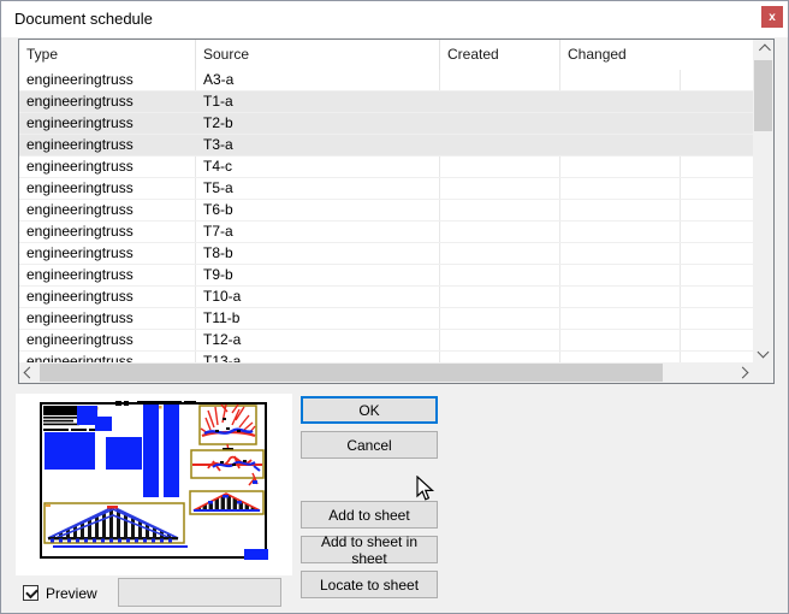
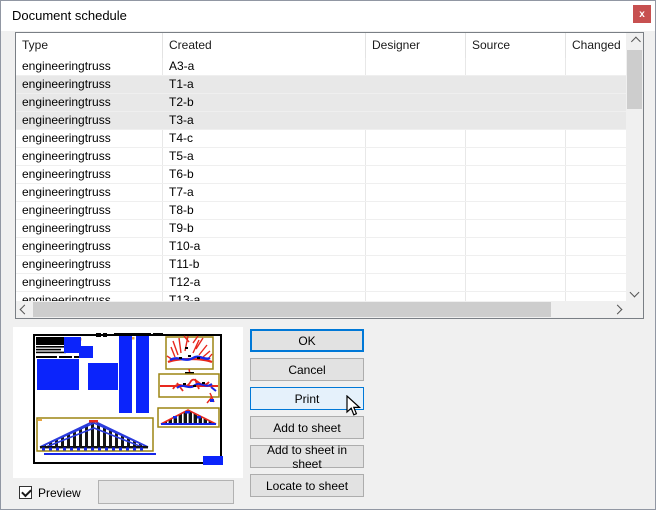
  Document schedule
  x
  Type
- Source
+ Created
+ Designer
- Created
+ Source
  Changed
  engineeringtruss
  A3-a
  engineeringtruss
  T1-a
  engineeringtruss
  T2-b
  engineeringtruss
  T3-a
  engineeringtruss
  T4-c
  engineeringtruss
  T5-a
  engineeringtruss
  T6-b
  engineeringtruss
  T7-a
  engineeringtruss
  T8-b
  engineeringtruss
  T9-b
  engineeringtruss
  T10-a
  engineeringtruss
  T11-b
  engineeringtruss
  T12-a
  engineeringtruss
  T13-a
  OK
  Cancel
+ Print
  Add to sheet
  Add to sheet in sheet
  Locate to sheet
  Preview
